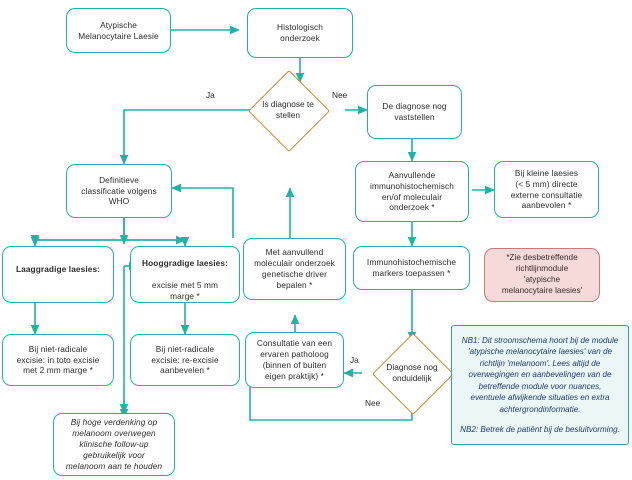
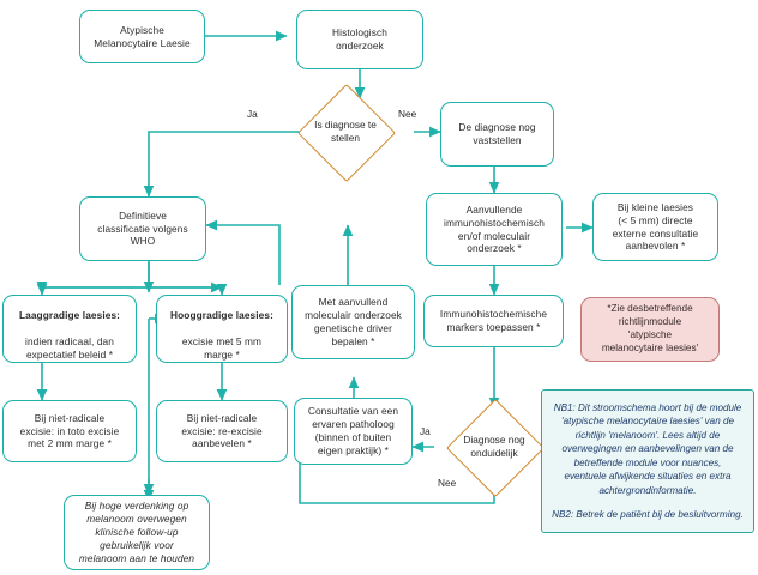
  Atypische
  Melanocytaire Laesie
  Histologisch
  onderzoek
  Is diagnose te
  stellen
  De diagnose nog
  vaststellen
  Definitieve
  classificatie volgens
  WHO
  Aanvullende
  immunohistochemisch
  en/of moleculair
  onderzoek *
  Bij kleine laesies
  (< 5 mm) directe
  externe consultatie
  aanbevolen *
  Laaggradige laesies:
+ indien radicaal, dan
+ expectatief beleid *
  Hooggradige laesies:
  excisie met 5 mm
  marge *
  Met aanvullend
  moleculair onderzoek
  genetische driver
  bepalen *
  Immunohistochemische
  markers toepassen *
  *Zie desbetreffende
  richtlijnmodule
  'atypische
  melanocytaire laesies'
  Bij niet-radicale
  excisie: in toto excisie
  met 2 mm marge *
  Bij niet-radicale
  excisie: re-excisie
  aanbevelen *
  Consultatie van een
  ervaren patholoog
  (binnen of buiten
  eigen praktijk) *
  Diagnose nog
  onduidelijk
  Bij hoge verdenking op
  melanoom overwegen
  klinische follow-up
  gebruikelijk voor
  melanoom aan te houden
  NB1: Dit stroomschema hoort bij de module 'atypische melanocytaire laesies' van de richtlijn 'melanoom'. Lees altijd de overwegingen en aanbevelingen van de betreffende module voor nuances, eventuele afwijkende situaties en extra achtergrondinformatie.
  NB2: Betrek de patiënt bij de besluitvorming.
  Ja
  Nee
  Ja
  Nee
